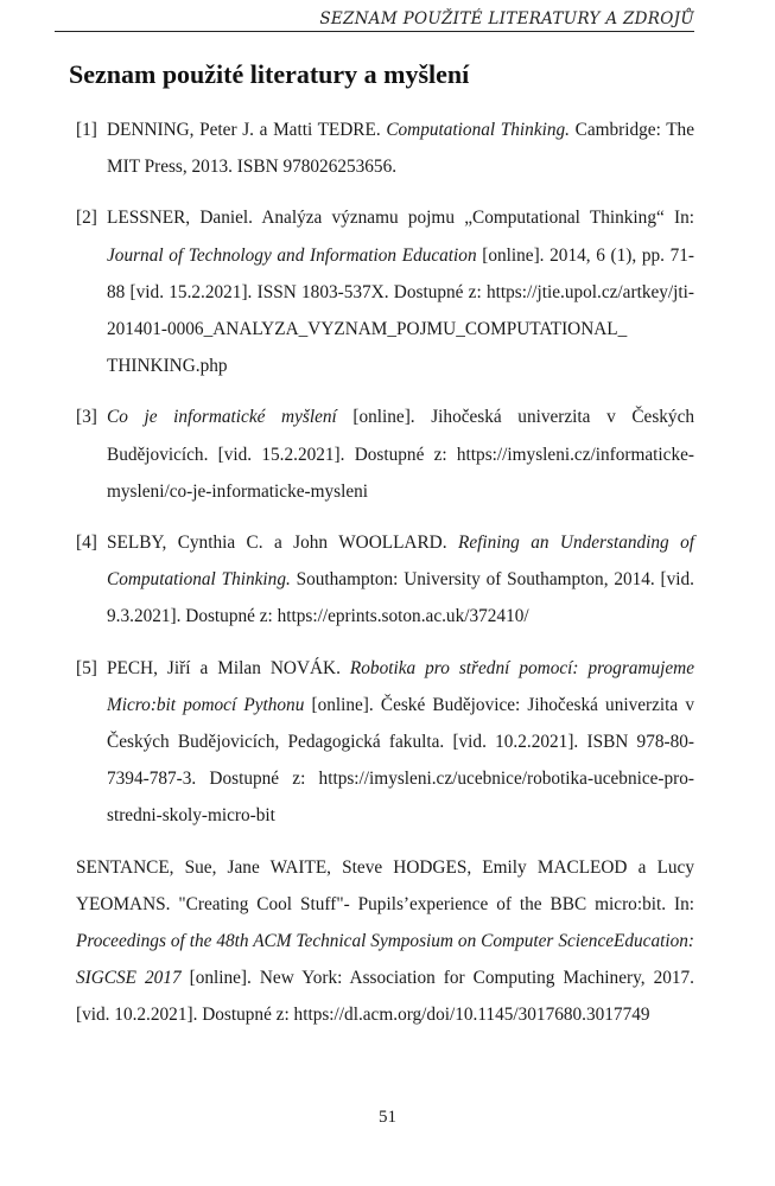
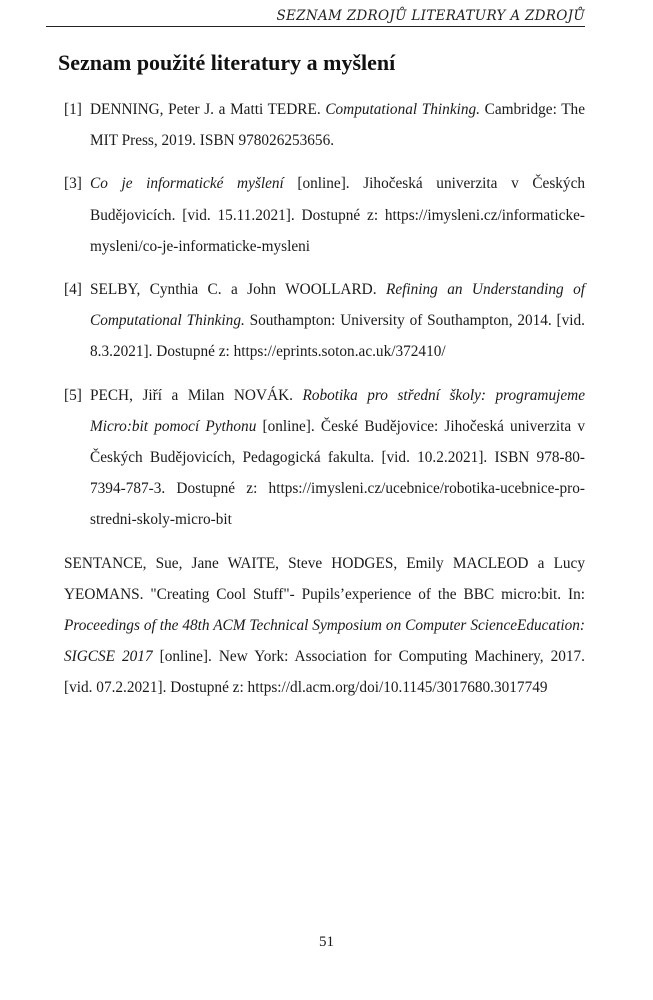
- SEZNAM POUŽITÉ LITERATURY A ZDROJŮ
+ SEZNAM ZDROJŮ LITERATURY A ZDROJŮ
  Seznam použité literatury a myšlení
  [1]
- DENNING, Peter J. a Matti TEDRE. Computational Thinking. Cambridge: The MIT Press, 2013. ISBN 978026253656.
+ DENNING, Peter J. a Matti TEDRE. Computational Thinking. Cambridge: The MIT Press, 2019. ISBN 978026253656.
- [2]
- LESSNER, Daniel. Analýza významu pojmu „Computational Thinking“ In: Journal of Technology and Information Education [online]. 2014, 6 (1), pp. 71-88 [vid. 15.2.2021]. ISSN 1803-537X. Dostupné z: https://jtie.upol.cz/artkey/jti-201401-0006_ANALYZA_VYZNAM_POJMU_COMPUTATIONAL_ THINKING.php
  [3]
- Co je informatické myšlení [online]. Jihočeská univerzita v Českých Budějovicích. [vid. 15.2.2021]. Dostupné z: https://imysleni.cz/informaticke-mysleni/co-je-informaticke-mysleni
+ Co je informatické myšlení [online]. Jihočeská univerzita v Českých Budějovicích. [vid. 15.11.2021]. Dostupné z: https://imysleni.cz/informaticke-mysleni/co-je-informaticke-mysleni
  [4]
- SELBY, Cynthia C. a John WOOLLARD. Refining an Understanding of Computational Thinking. Southampton: University of Southampton, 2014. [vid. 9.3.2021]. Dostupné z: https://eprints.soton.ac.uk/372410/
+ SELBY, Cynthia C. a John WOOLLARD. Refining an Understanding of Computational Thinking. Southampton: University of Southampton, 2014. [vid. 8.3.2021]. Dostupné z: https://eprints.soton.ac.uk/372410/
  [5]
- PECH, Jiří a Milan NOVÁK. Robotika pro střední pomocí: programujeme Micro:bit pomocí Pythonu [online]. České Budějovice: Jihočeská univerzita v Českých Budějovicích, Pedagogická fakulta. [vid. 10.2.2021]. ISBN 978-80-7394-787-3. Dostupné z: https://imysleni.cz/ucebnice/robotika-ucebnice-pro-stredni-skoly-micro-bit
+ PECH, Jiří a Milan NOVÁK. Robotika pro střední školy: programujeme Micro:bit pomocí Pythonu [online]. České Budějovice: Jihočeská univerzita v Českých Budějovicích, Pedagogická fakulta. [vid. 10.2.2021]. ISBN 978-80-7394-787-3. Dostupné z: https://imysleni.cz/ucebnice/robotika-ucebnice-pro-stredni-skoly-micro-bit
- SENTANCE, Sue, Jane WAITE, Steve HODGES, Emily MACLEOD a Lucy YEOMANS. "Creating Cool Stuff"- Pupils’experience of the BBC micro:bit. In: Proceedings of the 48th ACM Technical Symposium on Computer ScienceEducation: SIGCSE 2017 [online]. New York: Association for Computing Machinery, 2017. [vid. 10.2.2021]. Dostupné z: https://dl.acm.org/doi/10.1145/3017680.3017749
+ SENTANCE, Sue, Jane WAITE, Steve HODGES, Emily MACLEOD a Lucy YEOMANS. "Creating Cool Stuff"- Pupils’experience of the BBC micro:bit. In: Proceedings of the 48th ACM Technical Symposium on Computer ScienceEducation: SIGCSE 2017 [online]. New York: Association for Computing Machinery, 2017. [vid. 07.2.2021]. Dostupné z: https://dl.acm.org/doi/10.1145/3017680.3017749
  51
